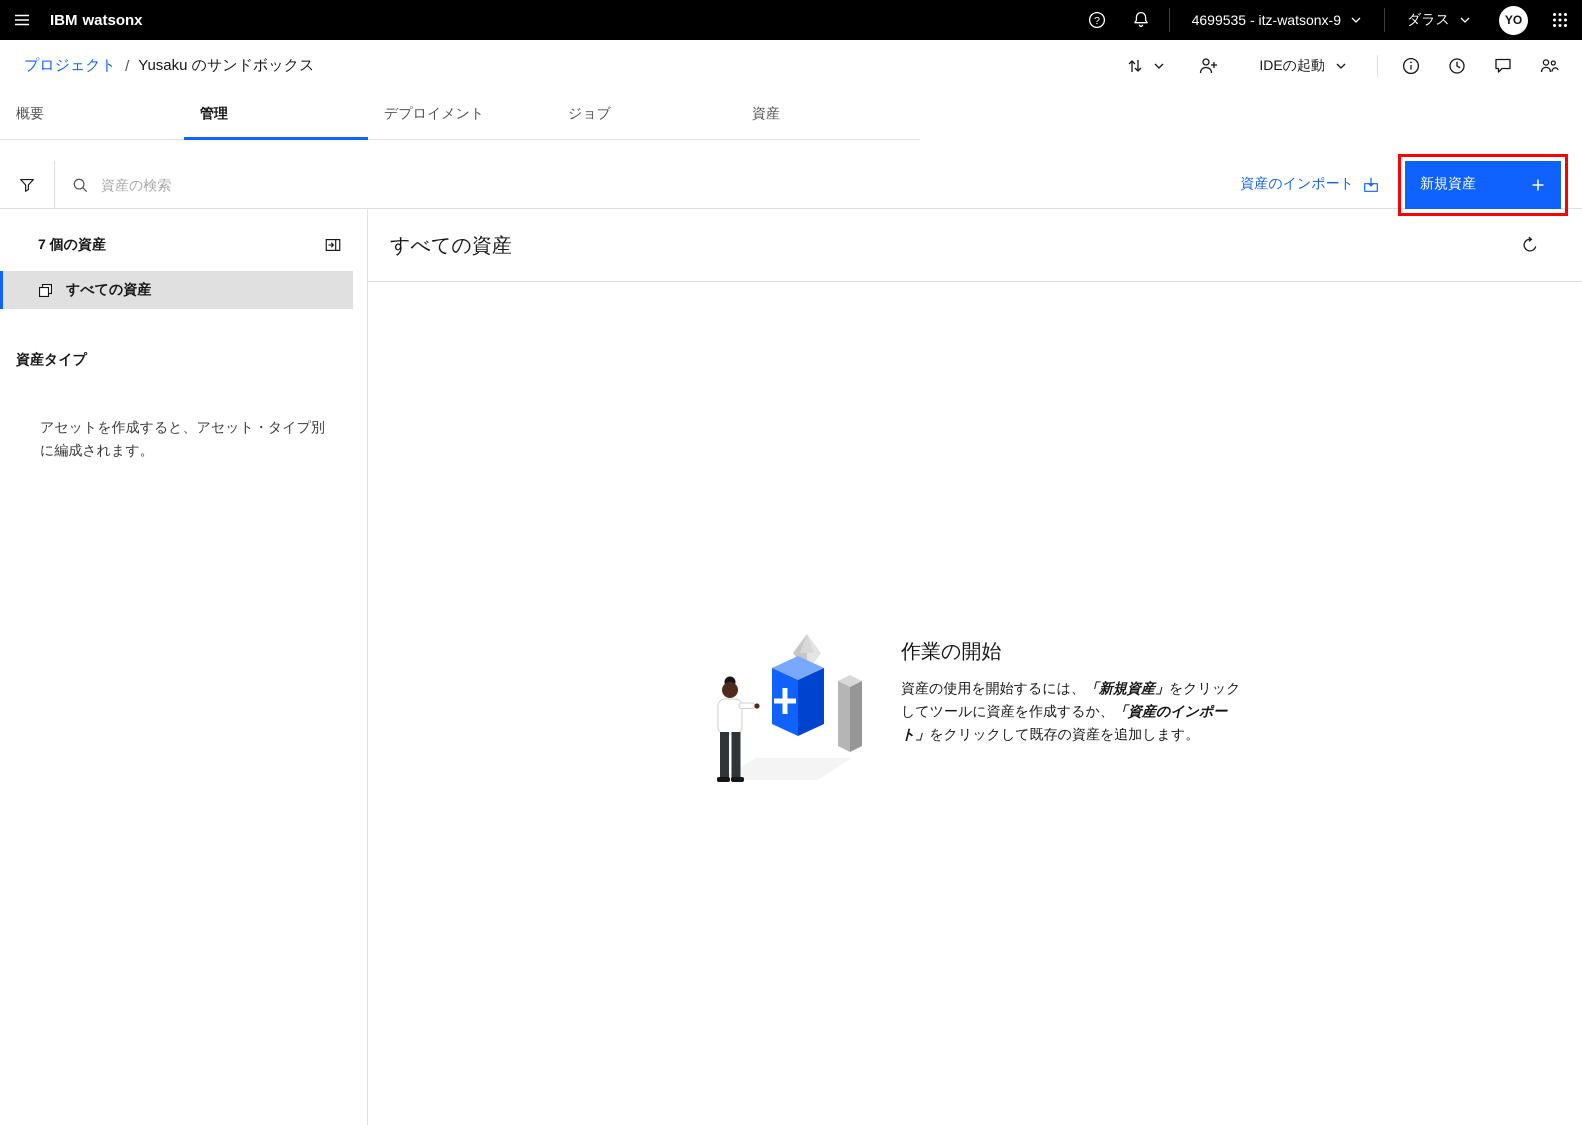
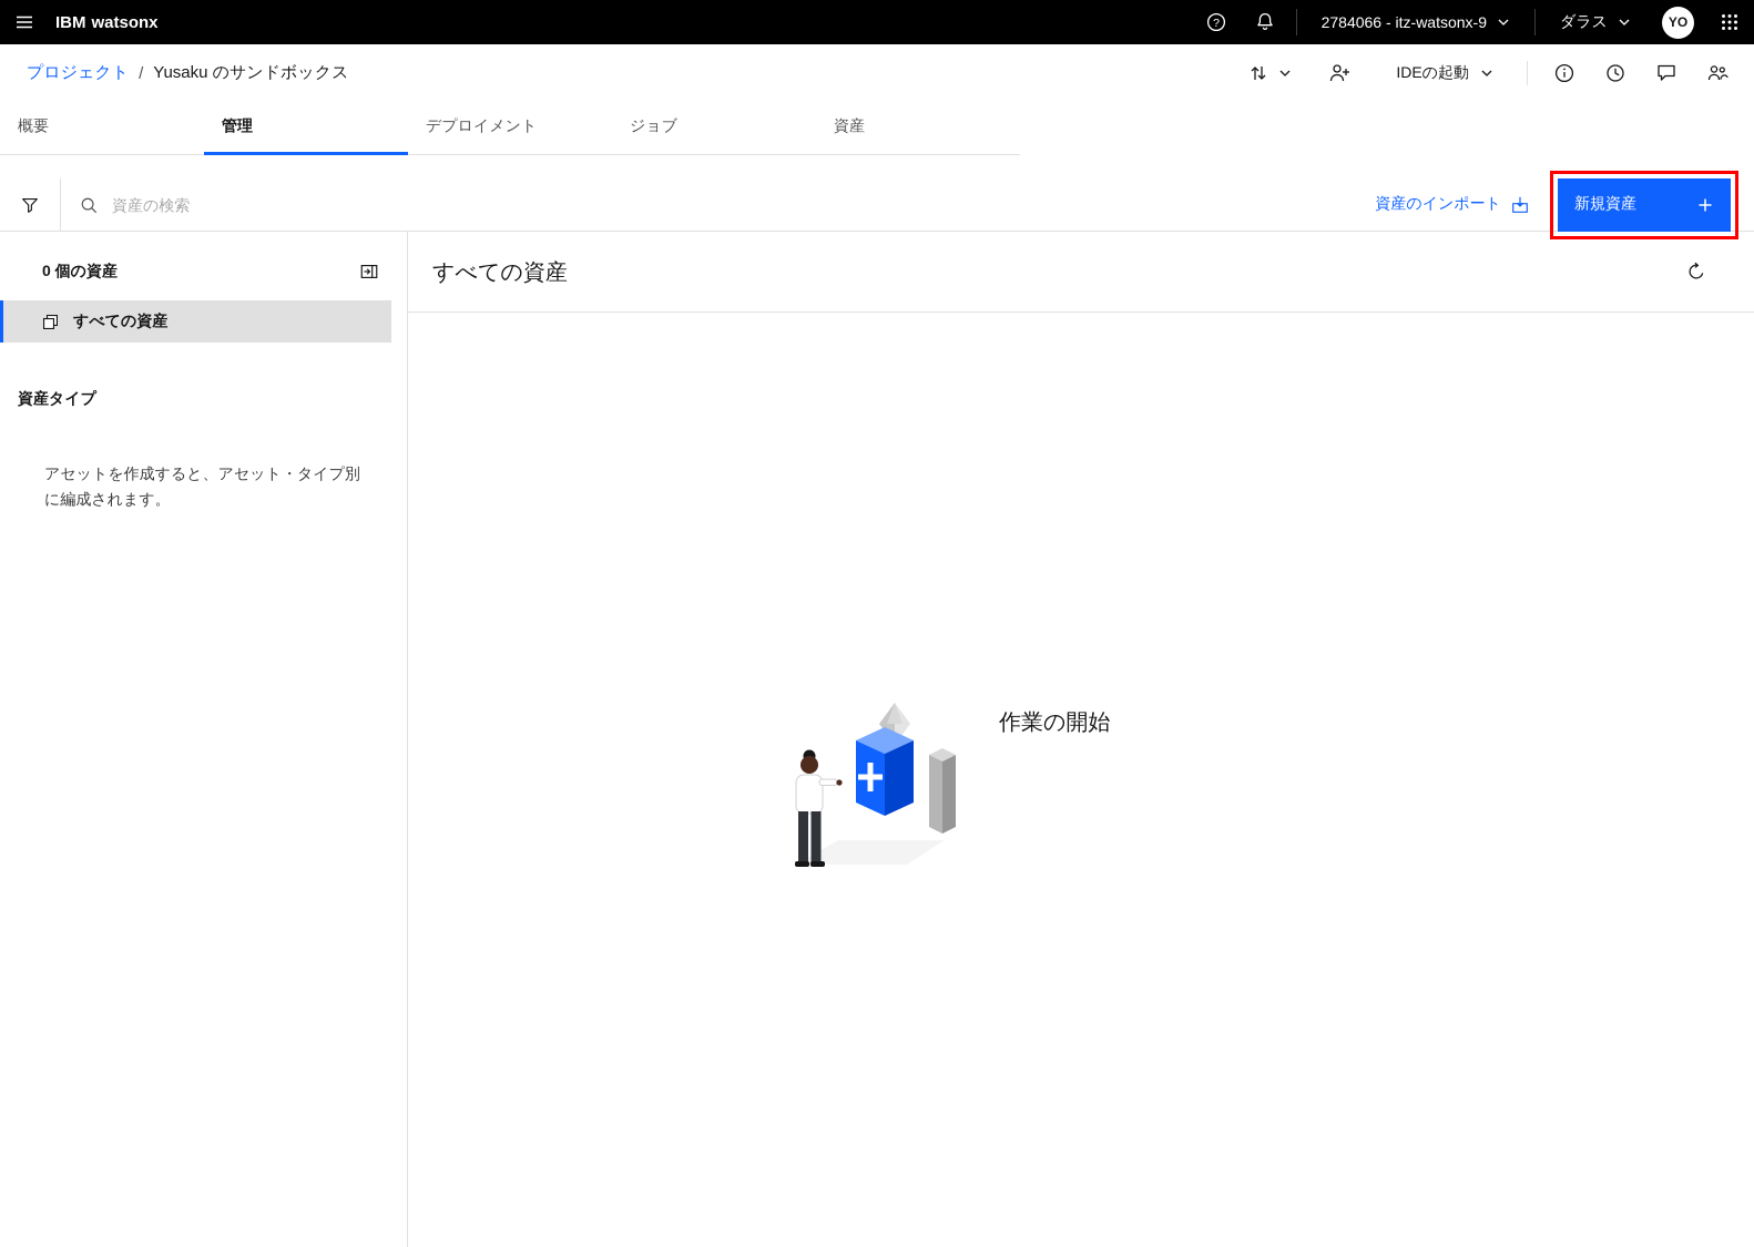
  IBM
  watsonx
  ?
- 4699535 - itz-watsonx-9
+ 2784066 - itz-watsonx-9
  ダラス
  YO
  プロジェクト
  /
  Yusaku のサンドボックス
  IDEの起動
  概要
  管理
  デプロイメント
  ジョブ
  資産
  資産の検索
  資産のインポート
  新規資産
- 7 個の資産
+ 0 個の資産
  すべての資産
  資産タイプ
  アセットを作成すると、アセット・タイプ別に編成されます。
  すべての資産
  作業の開始
- 資産の使用を開始するには、「新規資産」をクリックしてツールに資産を作成するか、「資産のインポート」をクリックして既存の資産を追加します。
